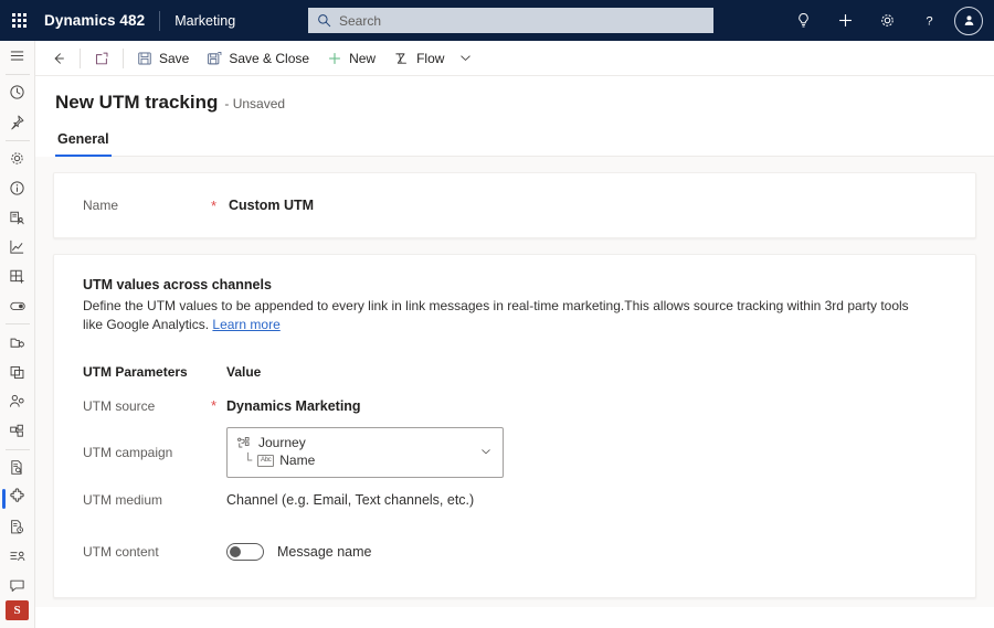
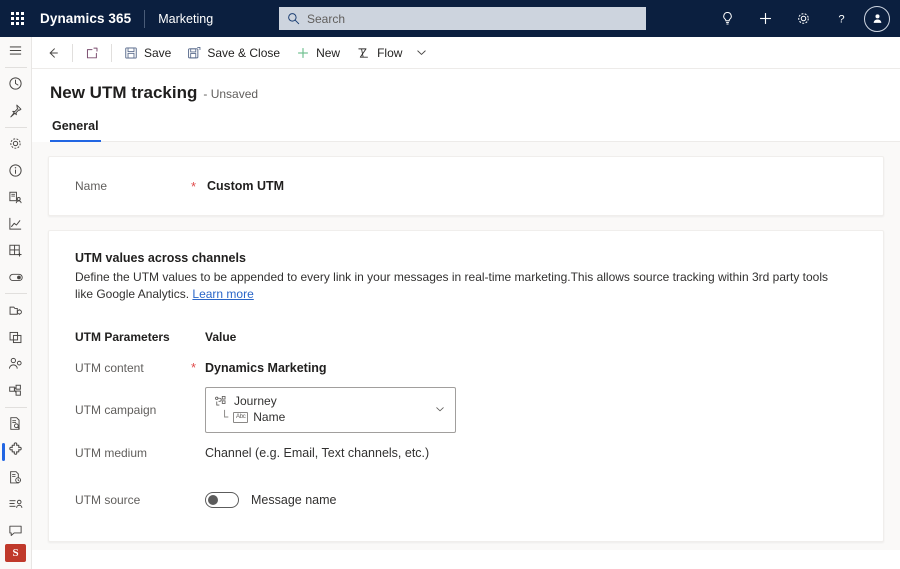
- Dynamics 482
+ Dynamics 365
  Marketing
  Search
  ?
  S
  Save
  Save & Close
  New
  Flow
  New UTM tracking
  - Unsaved
  General
  Name
  *
  Custom UTM
  UTM values across channels
- Define the UTM values to be appended to every link in link messages in real-time marketing.This allows source tracking within 3rd party tools like Google Analytics. Learn more
+ Define the UTM values to be appended to every link in your messages in real-time marketing.This allows source tracking within 3rd party tools like Google Analytics. Learn more
  UTM Parameters
  Value
- UTM source
+ UTM content
  *
  Dynamics Marketing
  UTM campaign
  Journey
  └
  Name
  UTM medium
  Channel (e.g. Email, Text channels, etc.)
- UTM content
+ UTM source
  Message name
